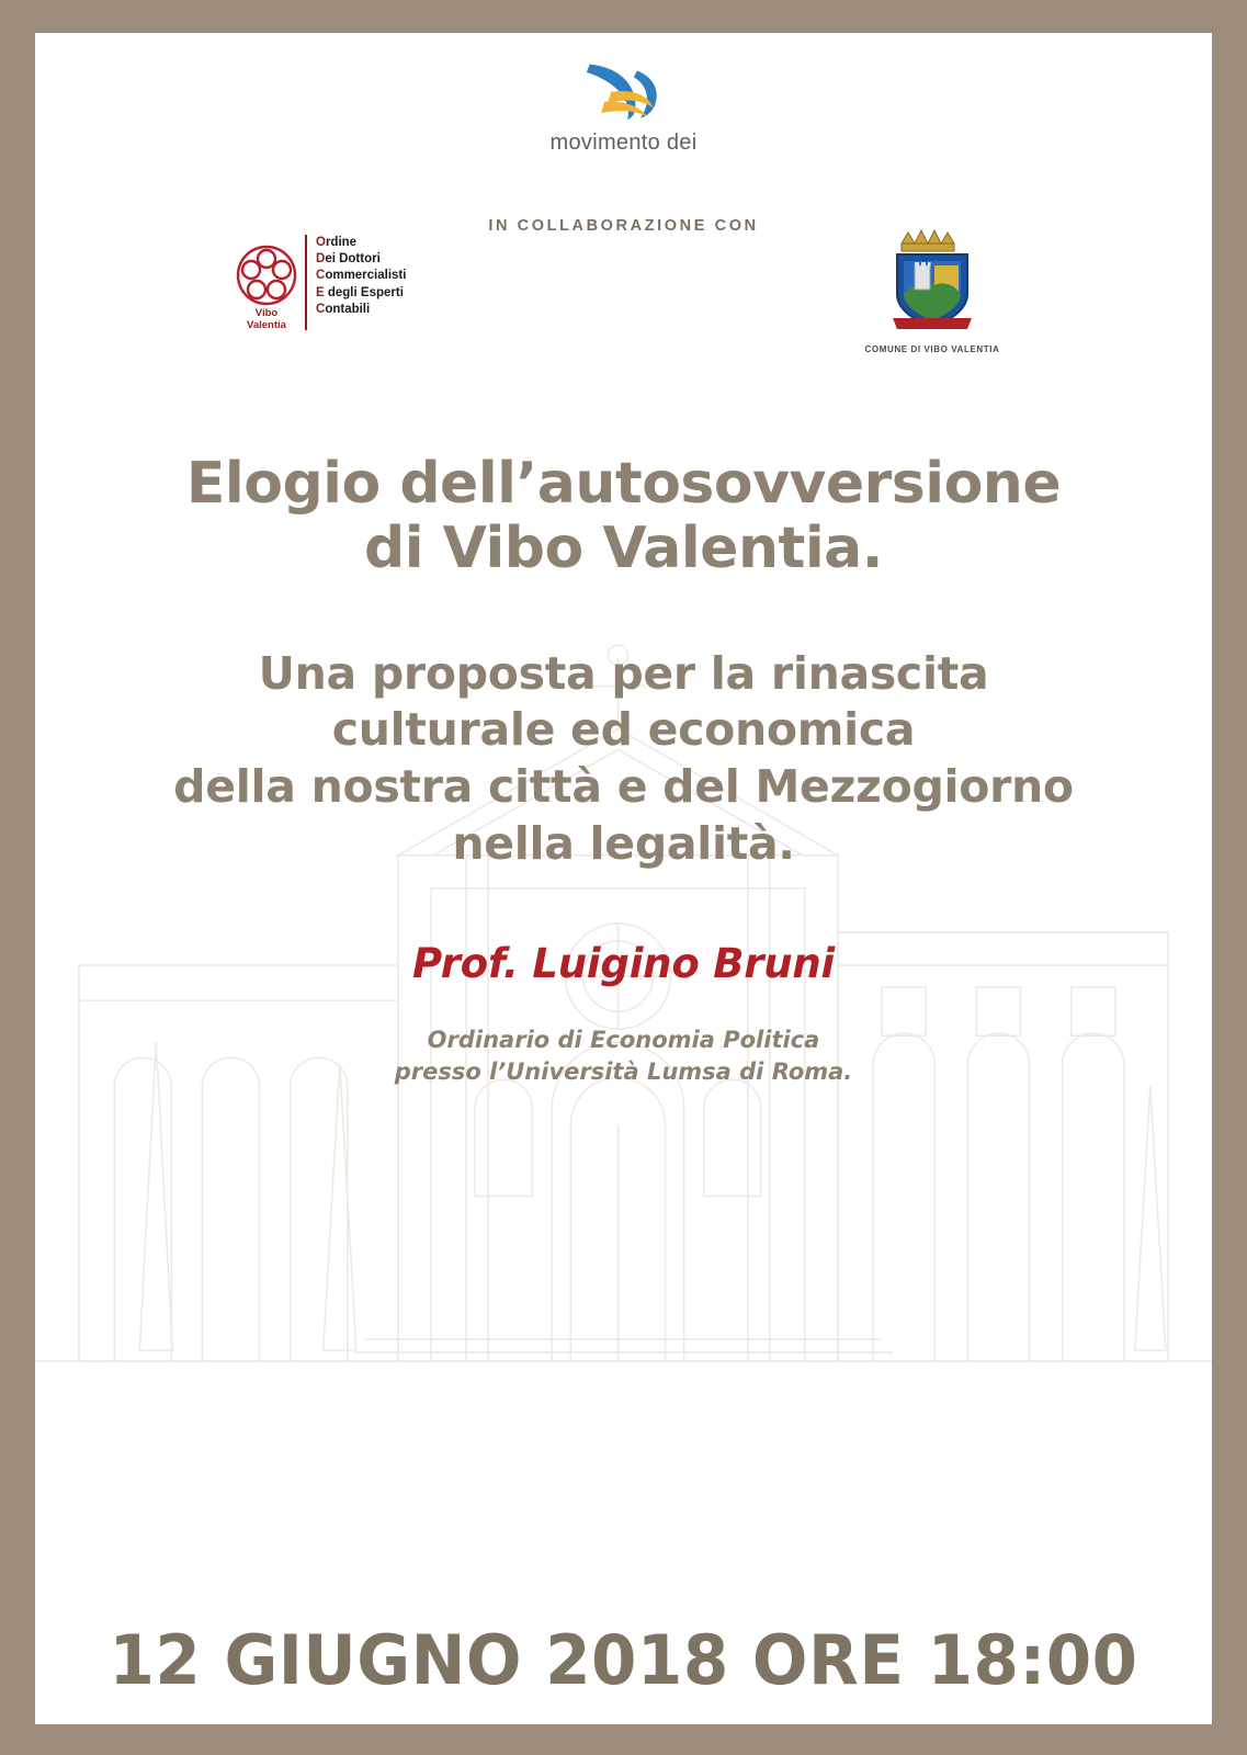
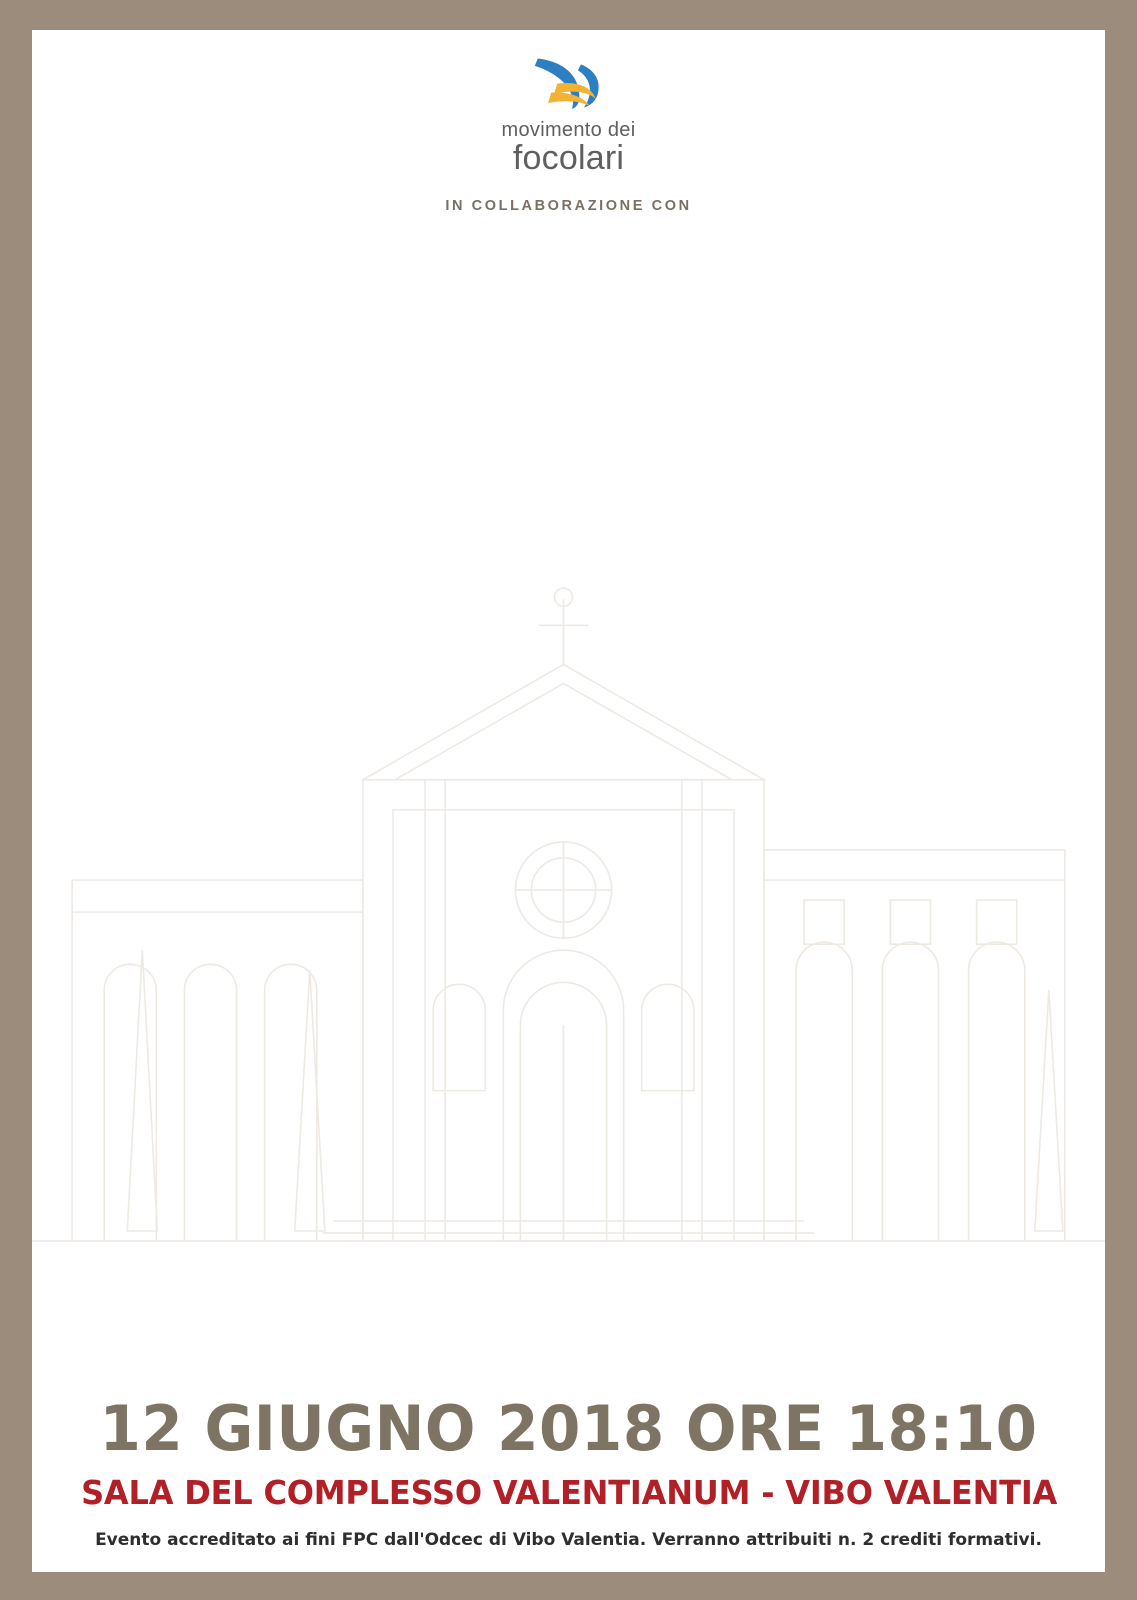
  movimento dei
+ focolari
  IN COLLABORAZIONE CON
- Vibo
- Valentia
- Ordine
- Dei Dottori
- Commercialisti
- E degli Esperti
- Contabili
- COMUNE DI VIBO VALENTIA
- Elogio dell’autosovversione
- di Vibo Valentia.
- Una proposta per la rinascita
- culturale ed economica
- della nostra città e del Mezzogiorno
- nella legalità.
- Prof. Luigino Bruni
- Ordinario di Economia Politica
- presso l’Università Lumsa di Roma.
- 12 GIUGNO 2018 ORE 18:00
+ 12 GIUGNO 2018 ORE 18:10
+ SALA DEL COMPLESSO VALENTIANUM - VIBO VALENTIA
+ Evento accreditato ai fini FPC dall'Odcec di Vibo Valentia. Verranno attribuiti n. 2 crediti formativi.
